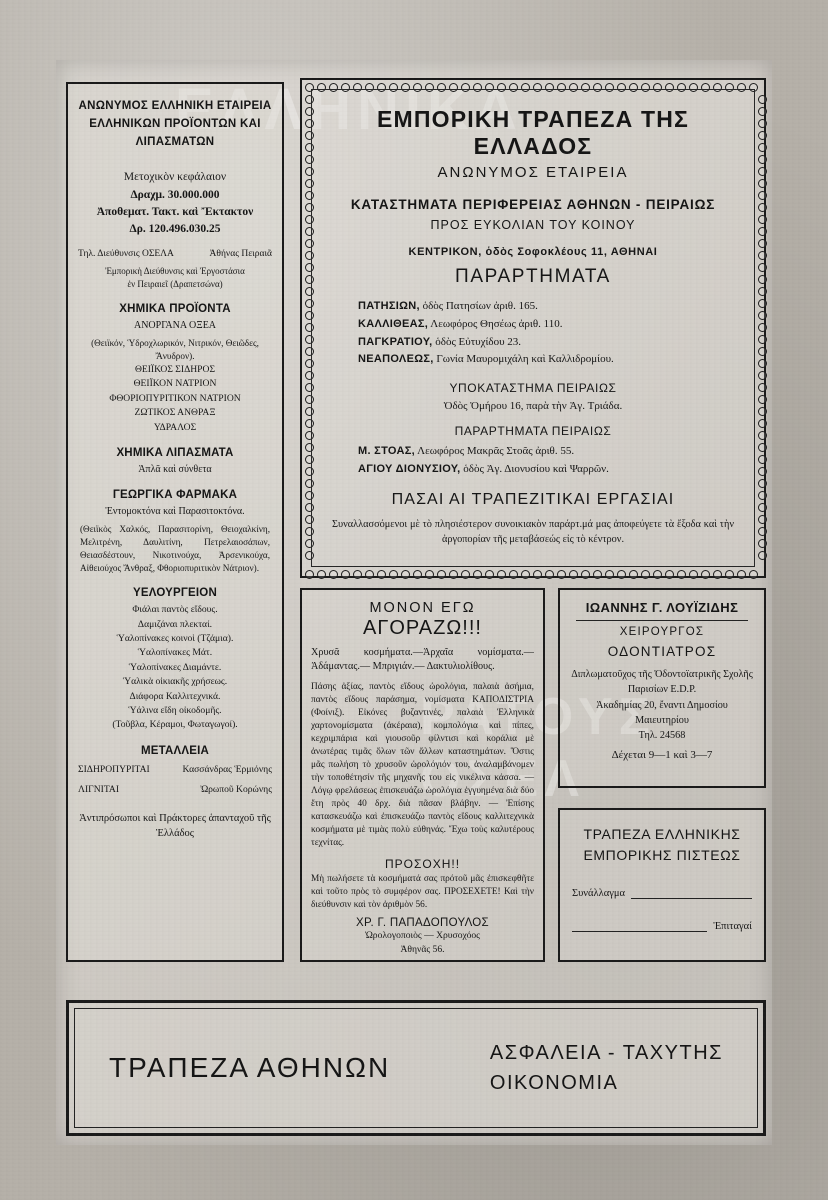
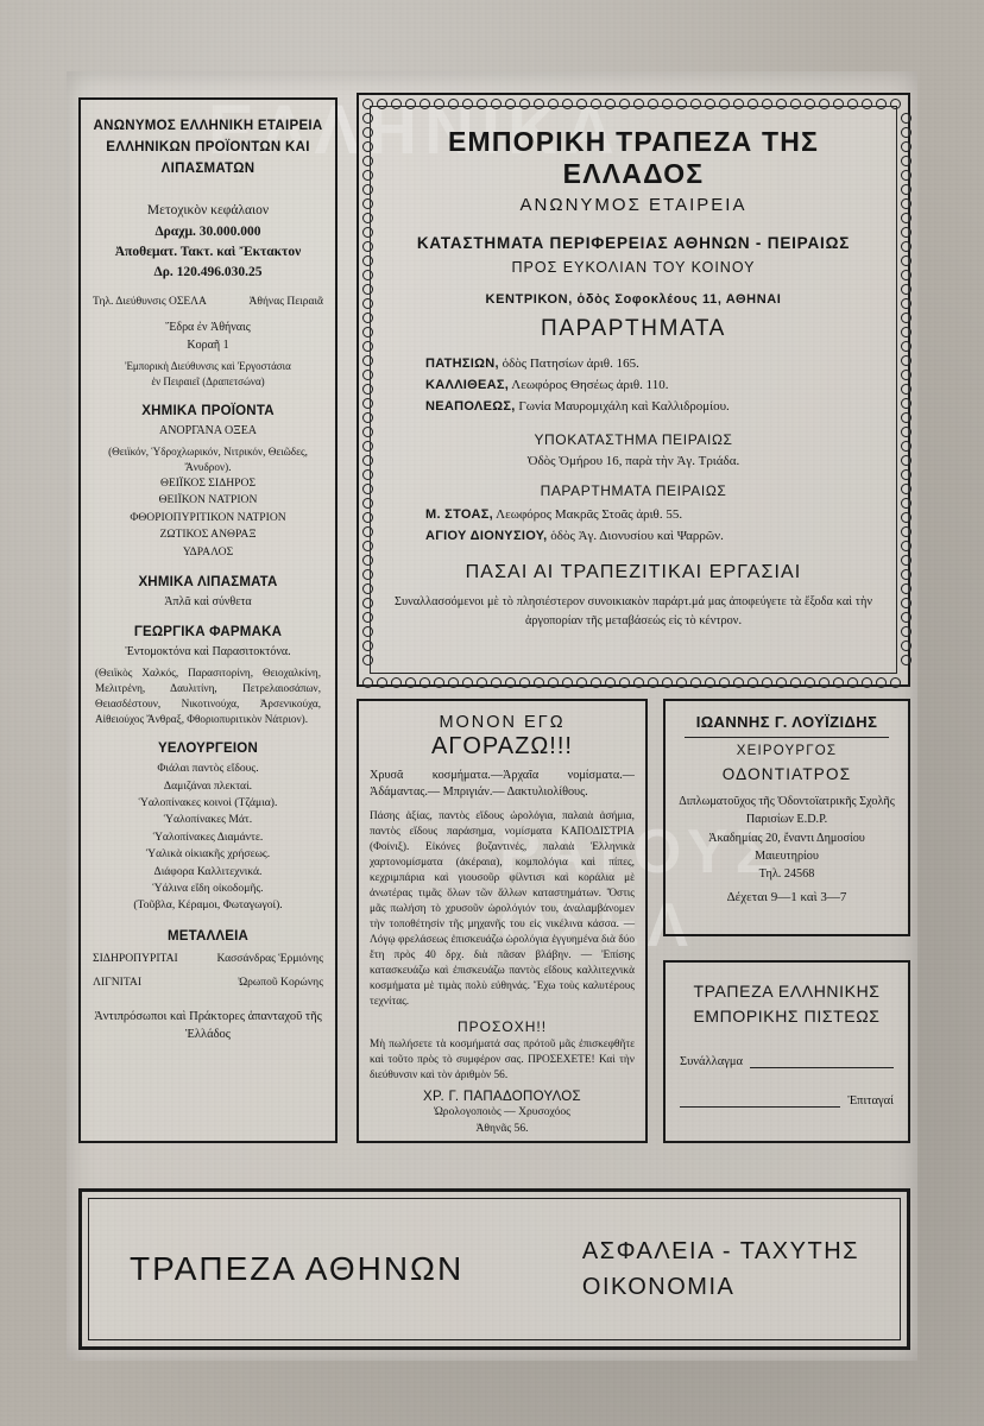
  ΕΛΛΗΝΙΚΑ
  ΡΑΤΟΥΣ
  ΟΣΕΛ
  ΑΝΩΝΥΜΟΣ ΕΛΛΗΝΙΚΗ ΕΤΑΙΡΕΙΑ ΕΛΛΗΝΙΚΩΝ ΠΡΟΪΟΝΤΩΝ ΚΑΙ ΛΙΠΑΣΜΑΤΩΝ
  Μετοχικὸν κεφάλαιον
  Δραχμ. 30.000.000
  Ἀποθεματ. Τακτ. καὶ Ἔκτακτον
  Δρ. 120.496.030.25
  Τηλ. Διεύθυνσις ΟΣΕΛΑ
  Ἀθήνας Πειραιᾶ
+ Ἕδρα ἐν Ἀθήναις
+ Κοραῆ 1
  Ἐμπορικὴ Διεύθυνσις καὶ Ἐργοστάσια
  ἐν Πειραιεῖ (Δραπετσώνα)
  ΧΗΜΙΚΑ ΠΡΟΪΟΝΤΑ
  ΑΝΟΡΓΑΝΑ ΟΞΕΑ
  (Θειϊκόν, Ὑδροχλωρικόν, Νιτρικόν, Θειῶδες, Ἄνυδρον).
  ΘΕΙΪΚΟΣ ΣΙΔΗΡΟΣ
  ΘΕΙΪΚΟΝ ΝΑΤΡΙΟΝ
  ΦΘΟΡΙΟΠΥΡΙΤΙΚΟΝ ΝΑΤΡΙΟΝ
  ΖΩΤΙΚΟΣ ΑΝΘΡΑΞ
  ΥΔΡΑΛΟΣ
  ΧΗΜΙΚΑ ΛΙΠΑΣΜΑΤΑ
  Ἁπλᾶ καὶ σύνθετα
  ΓΕΩΡΓΙΚΑ ΦΑΡΜΑΚΑ
  Ἐντομοκτόνα καὶ Παρασιτοκτόνα.
  (Θειϊκὸς Χαλκός, Παρασιτορίνη, Θειοχαλκίνη, Μελιτρένη, Δαυλιτίνη, Πετρελαιοσάπων, Θειασδέστουν, Νικοτινούχα, Ἀρσενικούχα, Αἰθειούχος Ἄνθραξ, Φθοριοπυριτικὸν Νάτριον).
  ΥΕΛΟΥΡΓΕΙΟΝ
  Φιάλαι παντὸς εἴδους.
  Δαμιζάναι πλεκταί.
  Ὑαλοπίνακες κοινοὶ (Τζάμια).
  Ὑαλοπίνακες Μάτ.
  Ὑαλοπίνακες Διαμάντε.
  Ὑαλικὰ οἰκιακῆς χρήσεως.
  Διάφορα Καλλιτεχνικά.
  Ὑάλινα εἴδη οἰκοδομῆς.
  (Τοῦβλα, Κέραμοι, Φωταγωγοί).
  ΜΕΤΑΛΛΕΙΑ
  ΣΙΔΗΡΟΠΥΡΙΤΑΙ
  Κασσάνδρας Ἑρμιόνης
  ΛΙΓΝΙΤΑΙ
  Ὠρωποῦ Κορώνης
  Ἀντιπρόσωποι καὶ Πράκτορες ἁπανταχοῦ τῆς Ἑλλάδος
  ΕΜΠΟΡΙΚΗ ΤΡΑΠΕΖΑ ΤΗΣ ΕΛΛΑΔΟΣ
  ΑΝΩΝΥΜΟΣ ΕΤΑΙΡΕΙΑ
  ΚΑΤΑΣΤΗΜΑΤΑ ΠΕΡΙΦΕΡΕΙΑΣ ΑΘΗΝΩΝ - ΠΕΙΡΑΙΩΣ
  ΠΡΟΣ ΕΥΚΟΛΙΑΝ ΤΟΥ ΚΟΙΝΟΥ
  ΚΕΝΤΡΙΚΟΝ, ὁδὸς Σοφοκλέους 11, ΑΘΗΝΑΙ
  ΠΑΡΑΡΤΗΜΑΤΑ
  ΠΑΤΗΣΙΩΝ, ὁδὸς Πατησίων ἀριθ. 165.
  ΚΑΛΛΙΘΕΑΣ, Λεωφόρος Θησέως ἀριθ. 110.
- ΠΑΓΚΡΑΤΙΟΥ, ὁδὸς Εὐτυχίδου 23.
  ΝΕΑΠΟΛΕΩΣ, Γωνία Μαυρομιχάλη καὶ Καλλιδρομίου.
  ΥΠΟΚΑΤΑΣΤΗΜΑ ΠΕΙΡΑΙΩΣ
  Ὁδὸς Ὁμήρου 16, παρὰ τὴν Ἁγ. Τριάδα.
  ΠΑΡΑΡΤΗΜΑΤΑ ΠΕΙΡΑΙΩΣ
  Μ. ΣΤΟΑΣ, Λεωφόρος Μακρᾶς Στοᾶς ἀριθ. 55.
  ΑΓΙΟΥ ΔΙΟΝΥΣΙΟΥ, ὁδὸς Ἁγ. Διονυσίου καὶ Ψαρρῶν.
  ΠΑΣΑΙ ΑΙ ΤΡΑΠΕΖΙΤΙΚΑΙ ΕΡΓΑΣΙΑΙ
  Συναλλασσόμενοι μὲ τὸ πλησιέστερον συνοικιακὸν παράρτ.μά μας ἀποφεύγετε τὰ ἔξοδα καὶ τὴν ἀργοπορίαν τῆς μεταβάσεώς εἰς τὸ κέντρον.
  ΜΟΝΟΝ ΕΓΩ
  ΑΓΟΡΑΖΩ!!!
  Χρυσᾶ κοσμήματα.—Ἀρχαῖα νομίσματα.—Ἀδάμαντας.— Μπριγιάν.— Δακτυλιολίθους.
  Πάσης ἀξίας, παντὸς εἴδους ὡρολόγια, παλαιὰ ἀσήμια, παντὸς εἴδους παράσημα, νομίσματα ΚΑΠΟΔΙΣΤΡΙΑ (Φοίνιξ). Εἰκόνες βυζαντινές, παλαιὰ Ἑλληνικὰ χαρτονομίσματα (ἀκέραια), κομπολόγια καὶ πίπες, κεχριμπάρια καὶ γιουσοῦρ φίλντισι καὶ κοράλια μὲ ἀνωτέρας τιμᾶς ὅλων τῶν ἄλλων καταστημάτων. Ὅστις μᾶς πωλήση τὸ χρυσοῦν ὡρολόγιόν του, ἀναλαμβάνομεν τὴν τοποθέτησίν τῆς μηχανῆς του εἰς νικέλινα κάσσα. — Λόγῳ φρελάσεως ἐπισκευάζω ὡρολόγια ἐγγυημένα διὰ δύο ἔτη πρὸς 40 δρχ. διὰ πᾶσαν βλάβην. — Ἐπίσης κατασκευάζω καὶ ἐπισκευάζω παντὸς εἴδους καλλιτεχνικὰ κοσμήματα μὲ τιμὰς πολὺ εὐθηνάς. Ἔχω τοὺς καλυτέρους τεχνίτας.
  ΠΡΟΣΟΧΗ!!
  Μὴ πωλήσετε τὰ κοσμήματά σας πρότοῦ μᾶς ἐπισκεφθῆτε καὶ τοῦτο πρὸς τὸ συμφέρον σας. ΠΡΟΣΕΧΕΤΕ! Καὶ τὴν διεύθυνσιν καὶ τὸν ἀριθμὸν 56.
  ΧΡ. Γ. ΠΑΠΑΔΟΠΟΥΛΟΣ
  Ὡρολογοποιὸς — Χρυσοχόος
  Ἀθηνᾶς 56.
  ΙΩΑΝΝΗΣ Γ. ΛΟΥΪΖΙΔΗΣ
  ΧΕΙΡΟΥΡΓΟΣ
  ΟΔΟΝΤΙΑΤΡΟΣ
  Διπλωματοῦχος τῆς Ὀδοντοϊατρικῆς Σχολῆς Παρισίων E.D.P.
  Ἀκαδημίας 20, ἔναντι Δημοσίου Μαιευτηρίου
  Τηλ. 24568
  Δέχεται 9—1 καὶ 3—7
  ΤΡΑΠΕΖΑ ΕΛΛΗΝΙΚΗΣ ΕΜΠΟΡΙΚΗΣ ΠΙΣΤΕΩΣ
  Συνάλλαγμα
  Ἐπιταγαί
  ΤΡΑΠΕΖΑ ΑΘΗΝΩΝ
  ΑΣΦΑΛΕΙΑ - ΤΑΧΥΤΗΣ
  ΟΙΚΟΝΟΜΙΑ
